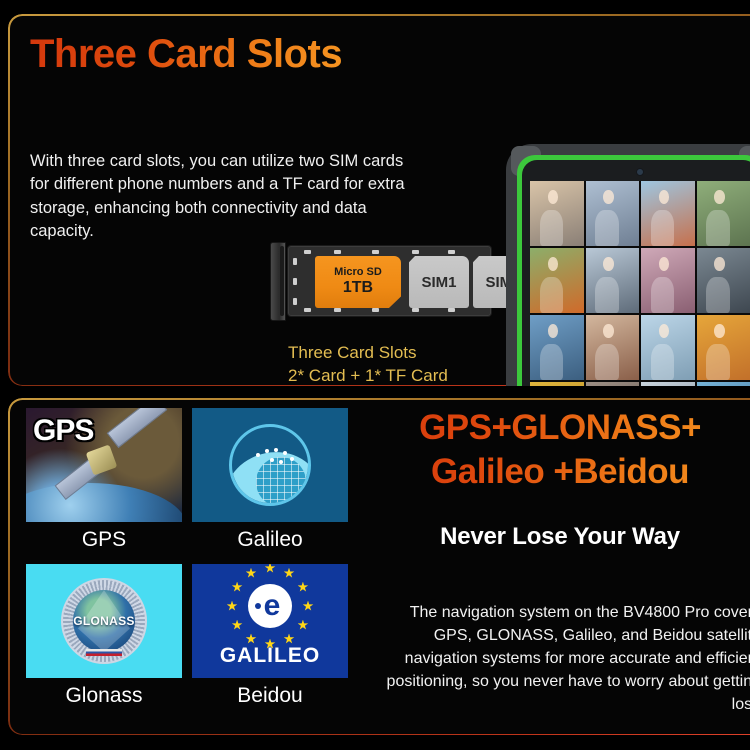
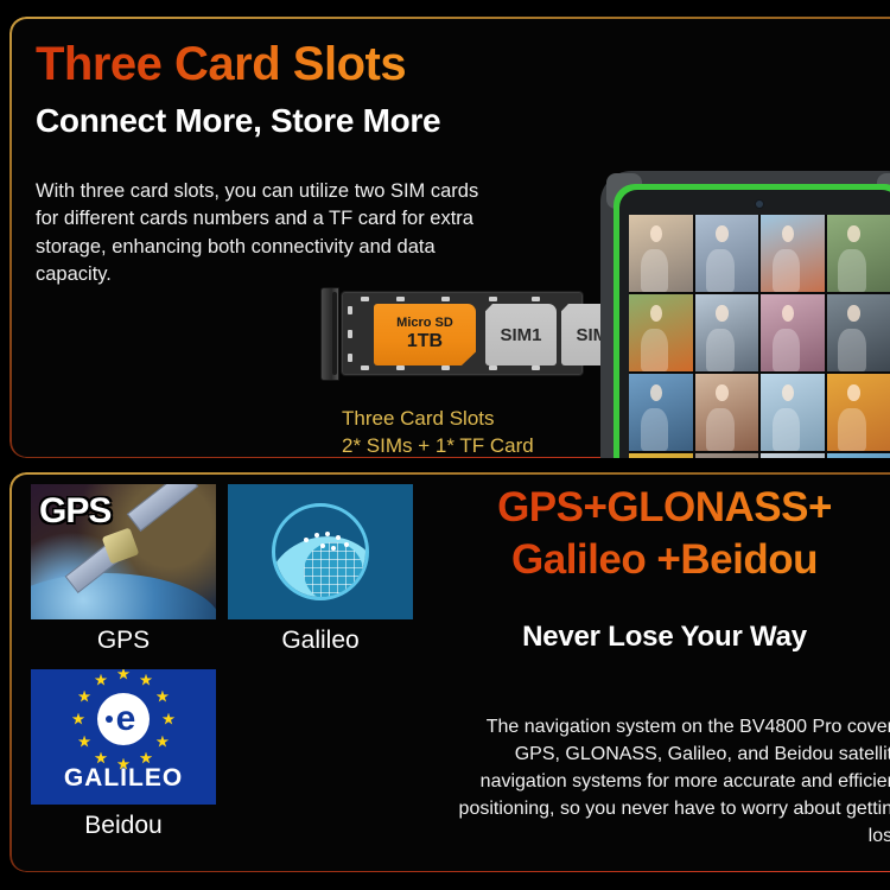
  Three Card Slots
+ Connect More, Store More
- With three card slots, you can utilize two SIM cards for different phone numbers and a TF card for extra storage, enhancing both connectivity and data capacity.
+ With three card slots, you can utilize two SIM cards for different cards numbers and a TF card for extra storage, enhancing both connectivity and data capacity.
  Micro SD
  1TB
  SIM1
  Three Card Slots
- 2* Card + 1* TF Card
+ 2* SIMs + 1* TF Card
  GPS
  GPS
  Galileo
- GLONASS
- Glonass
  e
  GALILEO
  Beidou
  GPS+GLONASS+
  Galileo +Beidou
  Never Lose Your Way
  The navigation system on the BV4800 Pro cove GPS, GLONASS, Galileo, and Beidou satelli navigation systems for more accurate and efficie positioning, so you never have to worry about gettin los
